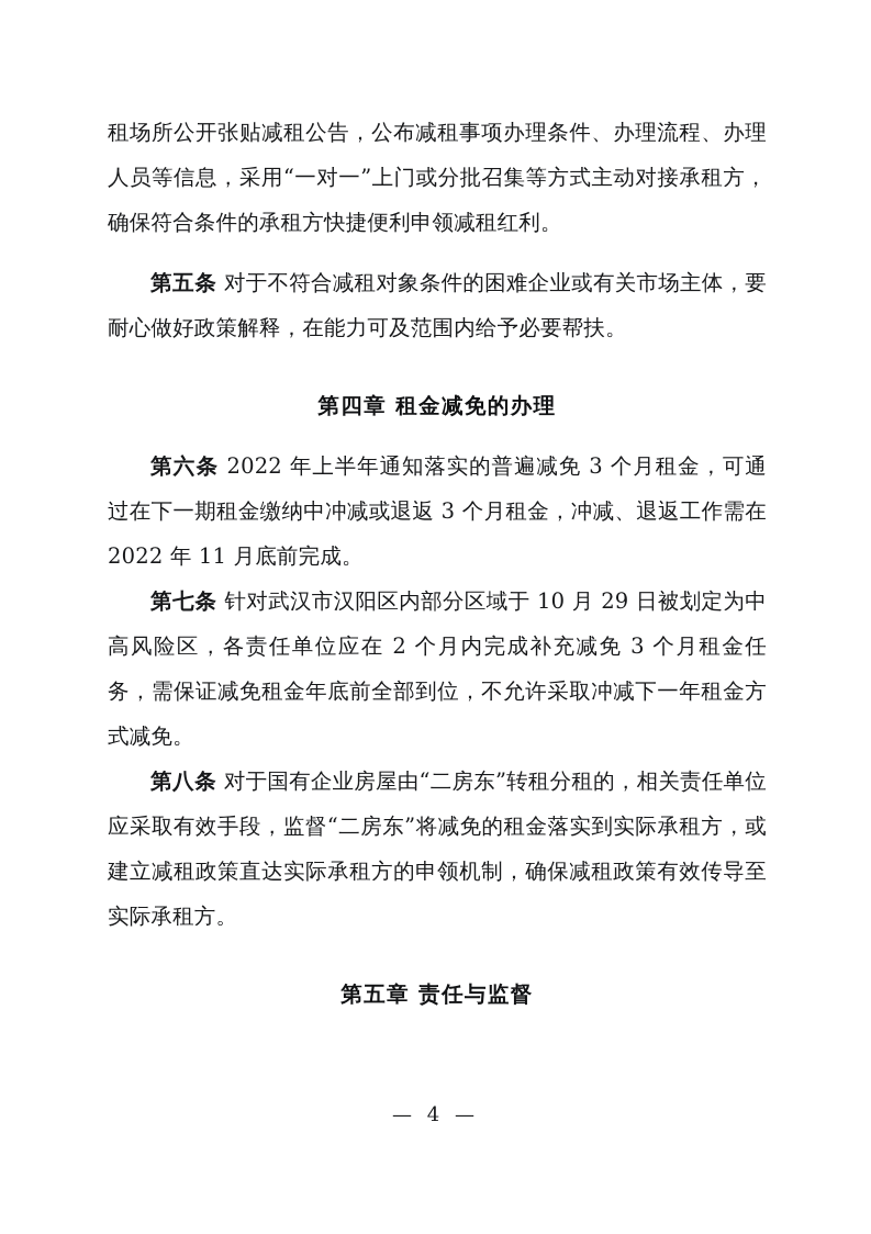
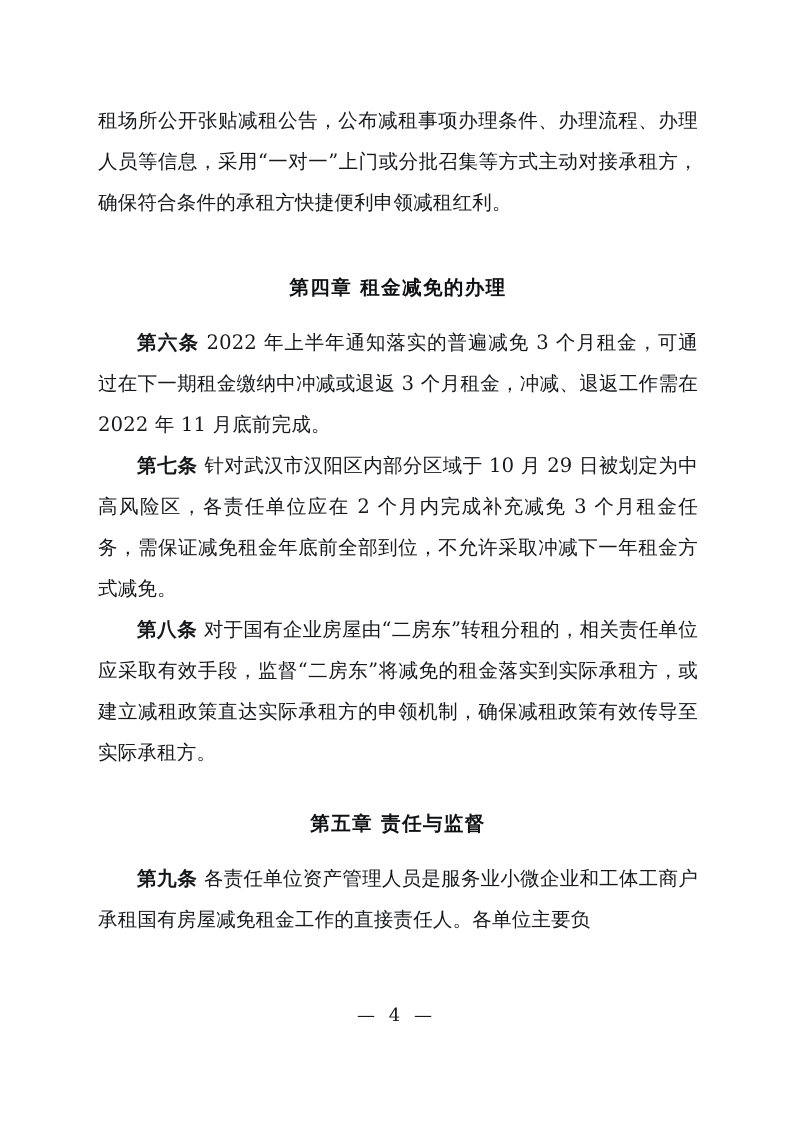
  租场所公开张贴减租公告，公布减租事项办理条件、办理流程、办理人员等信息，采用“一对一”上门或分批召集等方式主动对接承租方，确保符合条件的承租方快捷便利申领减租红利。
- 第五条 对于不符合减租对象条件的困难企业或有关市场主体，要耐心做好政策解释，在能力可及范围内给予必要帮扶。
  第四章 租金减免的办理
  第六条 2022 年上半年通知落实的普遍减免 3 个月租金，可通过在下一期租金缴纳中冲减或退返 3 个月租金，冲减、退返工作需在 2022 年 11 月底前完成。
  第七条 针对武汉市汉阳区内部分区域于 10 月 29 日被划定为中高风险区，各责任单位应在 2 个月内完成补充减免 3 个月租金任务，需保证减免租金年底前全部到位，不允许采取冲减下一年租金方式减免。
  第八条 对于国有企业房屋由“二房东”转租分租的，相关责任单位应采取有效手段，监督“二房东”将减免的租金落实到实际承租方，或建立减租政策直达实际承租方的申领机制，确保减租政策有效传导至实际承租方。
  第五章 责任与监督
+ 第九条 各责任单位资产管理人员是服务业小微企业和工体工商户承租国有房屋减免租金工作的直接责任人。各单位主要负
  — 4 —
